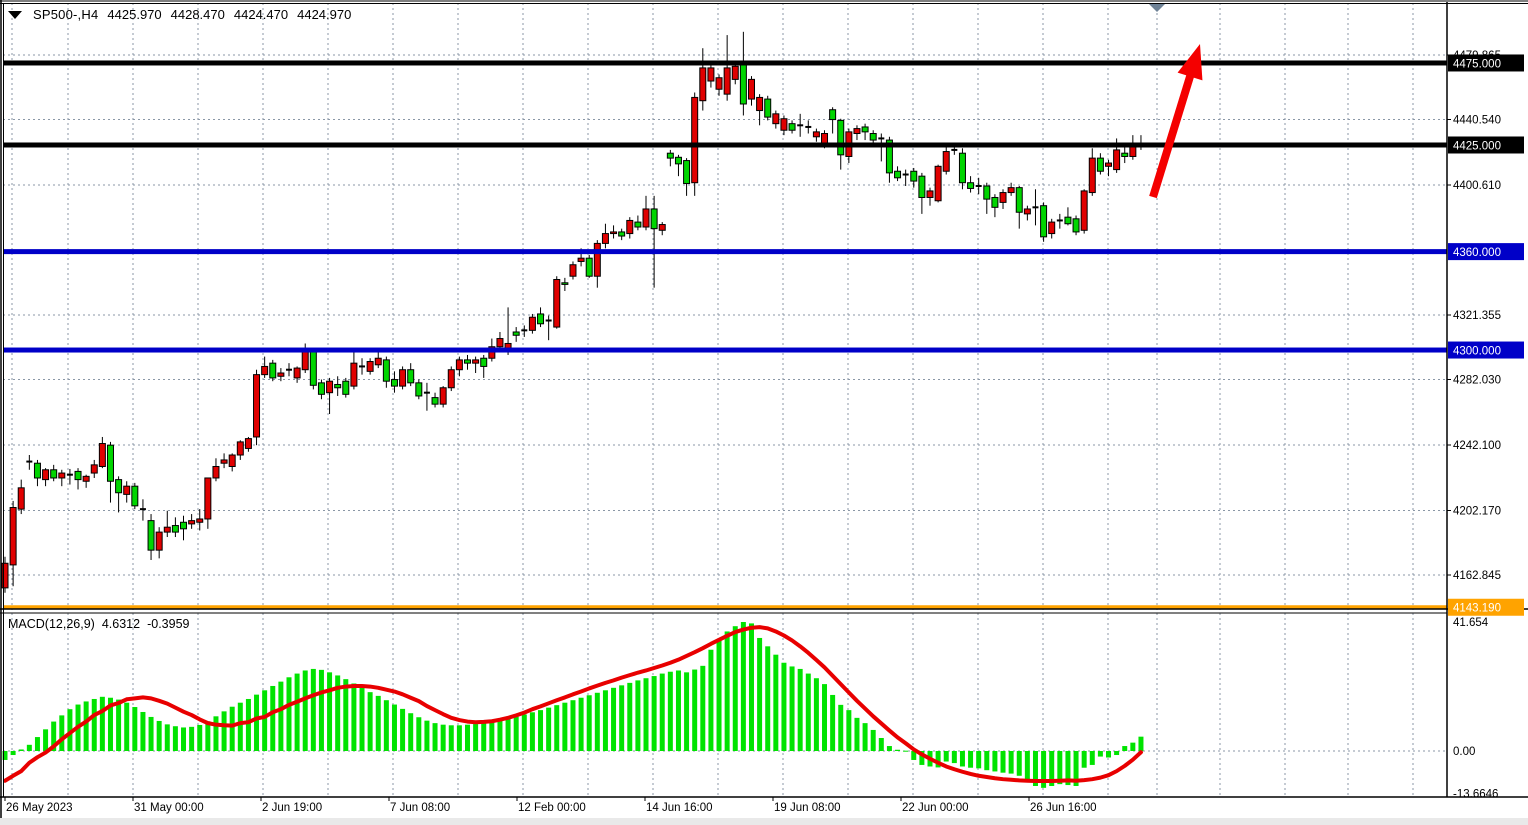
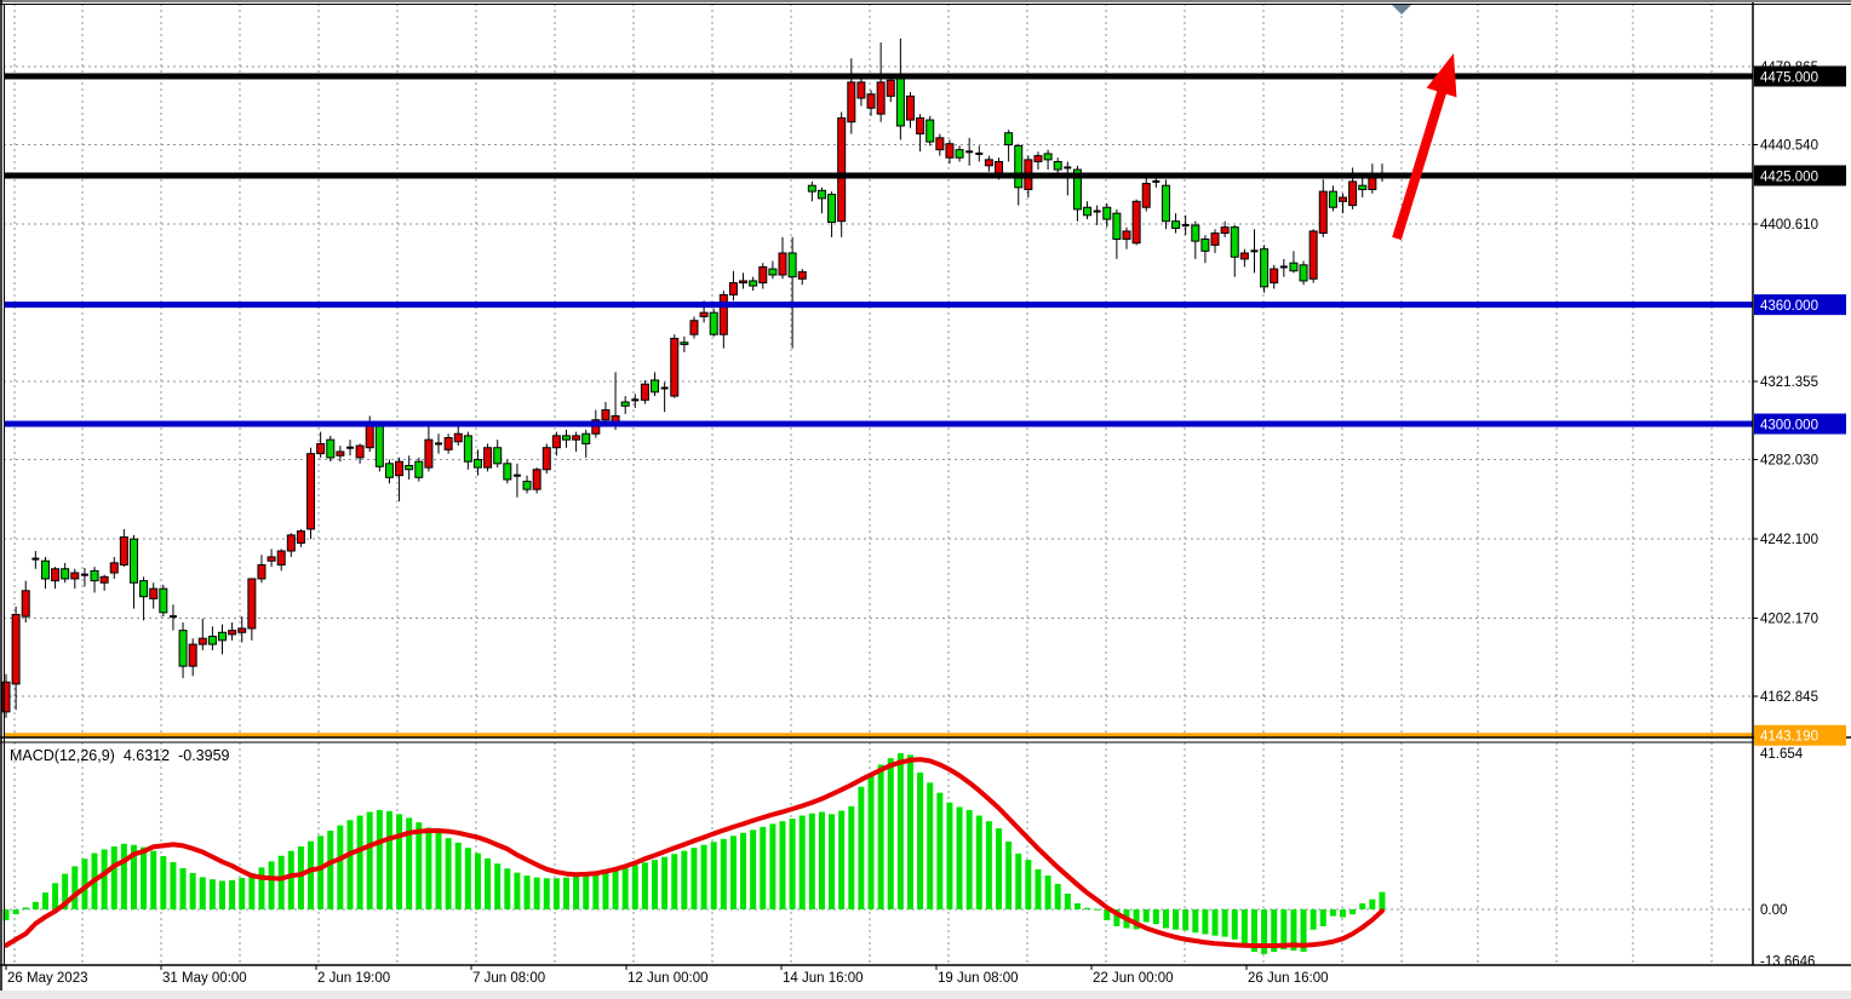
  4440.540
  4400.610
  4321.355
  4282.030
  4242.100
  4202.170
  4162.845
  41.654
  0.00
  -13.6646
  4475.000
  4425.000
  4360.000
  4300.000
  4143.190
  26 May 2023
  31 May 00:00
  2 Jun 19:00
  7 Jun 08:00
- 12 Feb 00:00
+ 12 Jun 00:00
  14 Jun 16:00
  19 Jun 08:00
  22 Jun 00:00
  26 Jun 16:00
- SP500-,H4
- 4425.970
- 4428.470
- 4424.470
- 4424.970
  MACD(12,26,9)
  4.6312
  -0.3959
